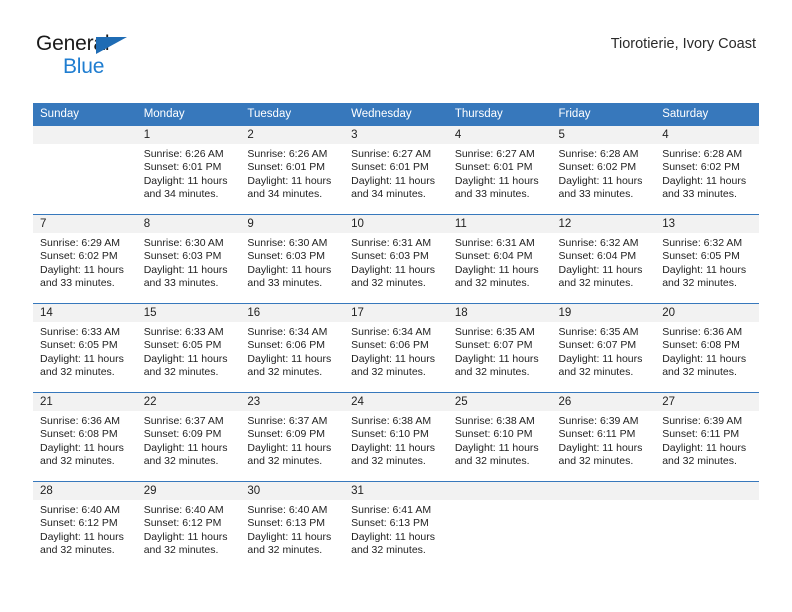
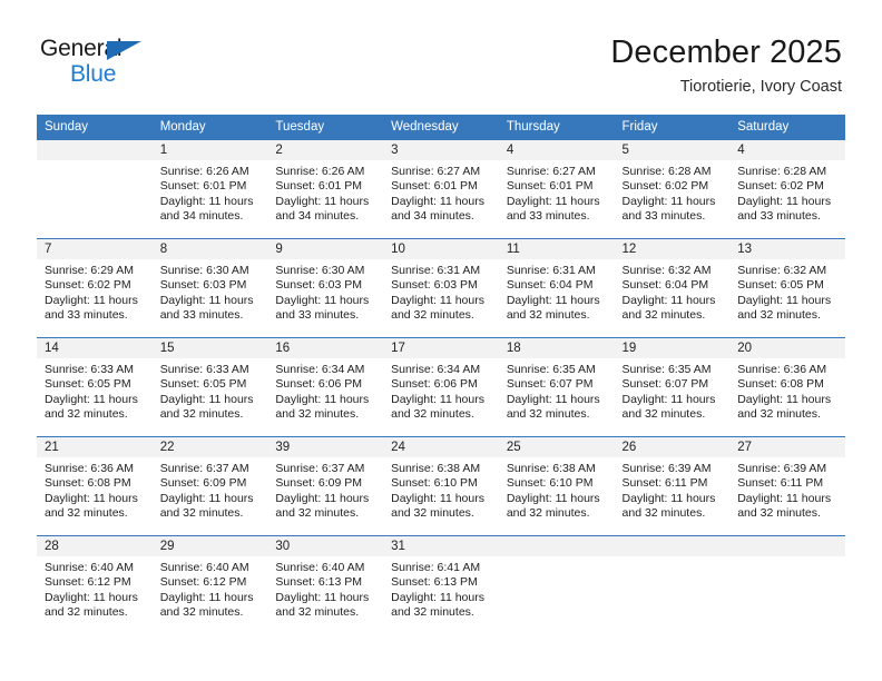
  General
  Blue
+ December 2025
  Tiorotierie, Ivory Coast
  Sunday	Monday	Tuesday	Wednesday	Thursday	Friday	Saturday
  	1Sunrise: 6:26 AMSunset: 6:01 PMDaylight: 11 hours and 34 minutes.	2Sunrise: 6:26 AMSunset: 6:01 PMDaylight: 11 hours and 34 minutes.	3Sunrise: 6:27 AMSunset: 6:01 PMDaylight: 11 hours and 34 minutes.	4Sunrise: 6:27 AMSunset: 6:01 PMDaylight: 11 hours and 33 minutes.	5Sunrise: 6:28 AMSunset: 6:02 PMDaylight: 11 hours and 33 minutes.	4Sunrise: 6:28 AMSunset: 6:02 PMDaylight: 11 hours and 33 minutes.
  7Sunrise: 6:29 AMSunset: 6:02 PMDaylight: 11 hours and 33 minutes.	8Sunrise: 6:30 AMSunset: 6:03 PMDaylight: 11 hours and 33 minutes.	9Sunrise: 6:30 AMSunset: 6:03 PMDaylight: 11 hours and 33 minutes.	10Sunrise: 6:31 AMSunset: 6:03 PMDaylight: 11 hours and 32 minutes.	11Sunrise: 6:31 AMSunset: 6:04 PMDaylight: 11 hours and 32 minutes.	12Sunrise: 6:32 AMSunset: 6:04 PMDaylight: 11 hours and 32 minutes.	13Sunrise: 6:32 AMSunset: 6:05 PMDaylight: 11 hours and 32 minutes.
  14Sunrise: 6:33 AMSunset: 6:05 PMDaylight: 11 hours and 32 minutes.	15Sunrise: 6:33 AMSunset: 6:05 PMDaylight: 11 hours and 32 minutes.	16Sunrise: 6:34 AMSunset: 6:06 PMDaylight: 11 hours and 32 minutes.	17Sunrise: 6:34 AMSunset: 6:06 PMDaylight: 11 hours and 32 minutes.	18Sunrise: 6:35 AMSunset: 6:07 PMDaylight: 11 hours and 32 minutes.	19Sunrise: 6:35 AMSunset: 6:07 PMDaylight: 11 hours and 32 minutes.	20Sunrise: 6:36 AMSunset: 6:08 PMDaylight: 11 hours and 32 minutes.
- 21Sunrise: 6:36 AMSunset: 6:08 PMDaylight: 11 hours and 32 minutes.	22Sunrise: 6:37 AMSunset: 6:09 PMDaylight: 11 hours and 32 minutes.	23Sunrise: 6:37 AMSunset: 6:09 PMDaylight: 11 hours and 32 minutes.	24Sunrise: 6:38 AMSunset: 6:10 PMDaylight: 11 hours and 32 minutes.	25Sunrise: 6:38 AMSunset: 6:10 PMDaylight: 11 hours and 32 minutes.	26Sunrise: 6:39 AMSunset: 6:11 PMDaylight: 11 hours and 32 minutes.	27Sunrise: 6:39 AMSunset: 6:11 PMDaylight: 11 hours and 32 minutes.
+ 21Sunrise: 6:36 AMSunset: 6:08 PMDaylight: 11 hours and 32 minutes.	22Sunrise: 6:37 AMSunset: 6:09 PMDaylight: 11 hours and 32 minutes.	39Sunrise: 6:37 AMSunset: 6:09 PMDaylight: 11 hours and 32 minutes.	24Sunrise: 6:38 AMSunset: 6:10 PMDaylight: 11 hours and 32 minutes.	25Sunrise: 6:38 AMSunset: 6:10 PMDaylight: 11 hours and 32 minutes.	26Sunrise: 6:39 AMSunset: 6:11 PMDaylight: 11 hours and 32 minutes.	27Sunrise: 6:39 AMSunset: 6:11 PMDaylight: 11 hours and 32 minutes.
  28Sunrise: 6:40 AMSunset: 6:12 PMDaylight: 11 hours and 32 minutes.	29Sunrise: 6:40 AMSunset: 6:12 PMDaylight: 11 hours and 32 minutes.	30Sunrise: 6:40 AMSunset: 6:13 PMDaylight: 11 hours and 32 minutes.	31Sunrise: 6:41 AMSunset: 6:13 PMDaylight: 11 hours and 32 minutes.
